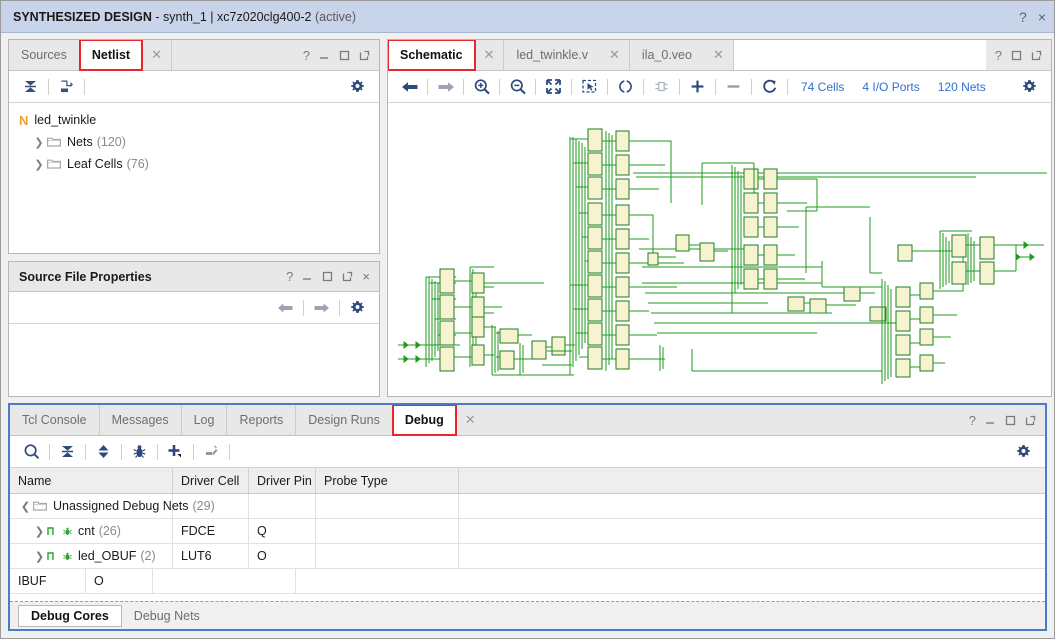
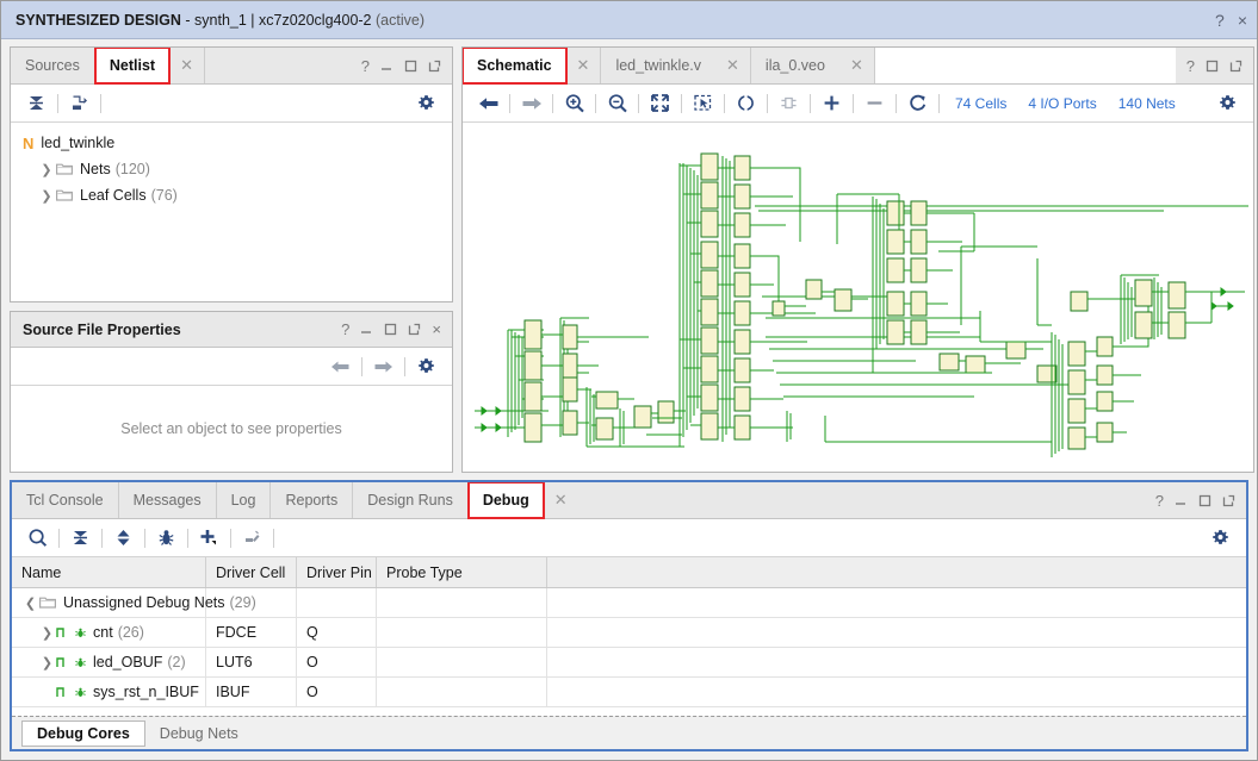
  SYNTHESIZED DESIGN - synth_1 | xc7z020clg400-2 (active)
  ?
  ×
  Sources
  Netlist
  ✕
  ?
  N
  led_twinkle
  ❯
  Nets
  (120)
  ❯
  Leaf Cells
  (76)
  Source File Properties
  ?
  ×
+ Select an object to see properties
  Schematic
  ✕
  led_twinkle.v
  ✕
  ila_0.veo
  ✕
  ?
  74 Cells
  4 I/O Ports
- 120 Nets
+ 140 Nets
  Tcl Console
  Messages
  Log
  Reports
  Design Runs
  Debug
  ✕
  ?
  Name
  Driver Cell
  Driver Pin
  Probe Type
  ❮
  Unassigned Debug Nets
  (29)
  ❯
  cnt
  (26)
  FDCE
  Q
  ❯
  led_OBUF
  (2)
  LUT6
  O
+ sys_rst_n_IBUF
  IBUF
  O
  Debug Cores
  Debug Nets
